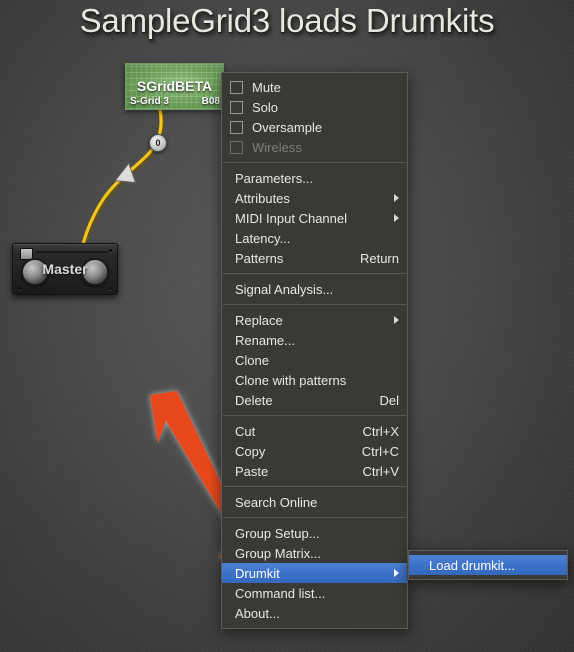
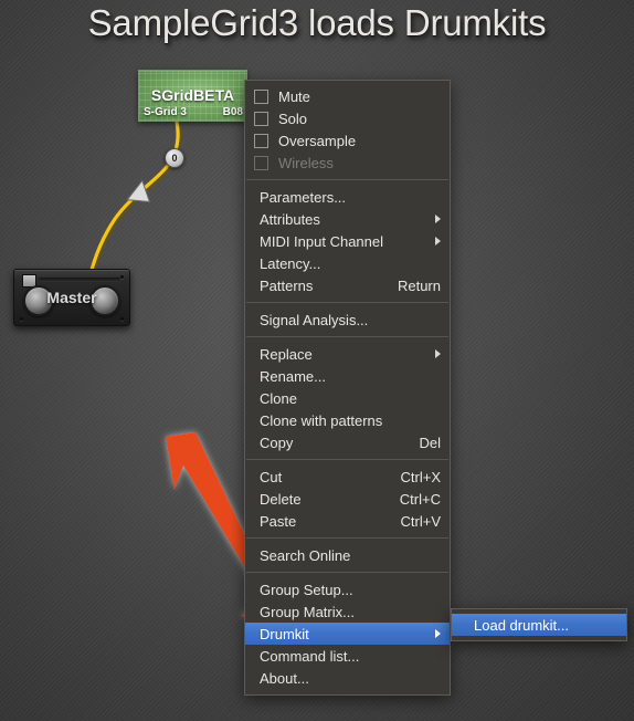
  SampleGrid3 loads Drumkits
  0
  SGridBETA
  S-Grid 3
  B08
  Master
  Mute
  Solo
  Oversample
  Wireless
  Parameters...
  Attributes
  MIDI Input Channel
  Latency...
  Patterns
  Return
  Signal Analysis...
  Replace
  Rename...
  Clone
  Clone with patterns
- Delete
+ Copy
  Del
  Cut
  Ctrl+X
- Copy
+ Delete
  Ctrl+C
  Paste
  Ctrl+V
  Search Online
  Group Setup...
  Group Matrix...
  Drumkit
  Command list...
  About...
  Load drumkit...
